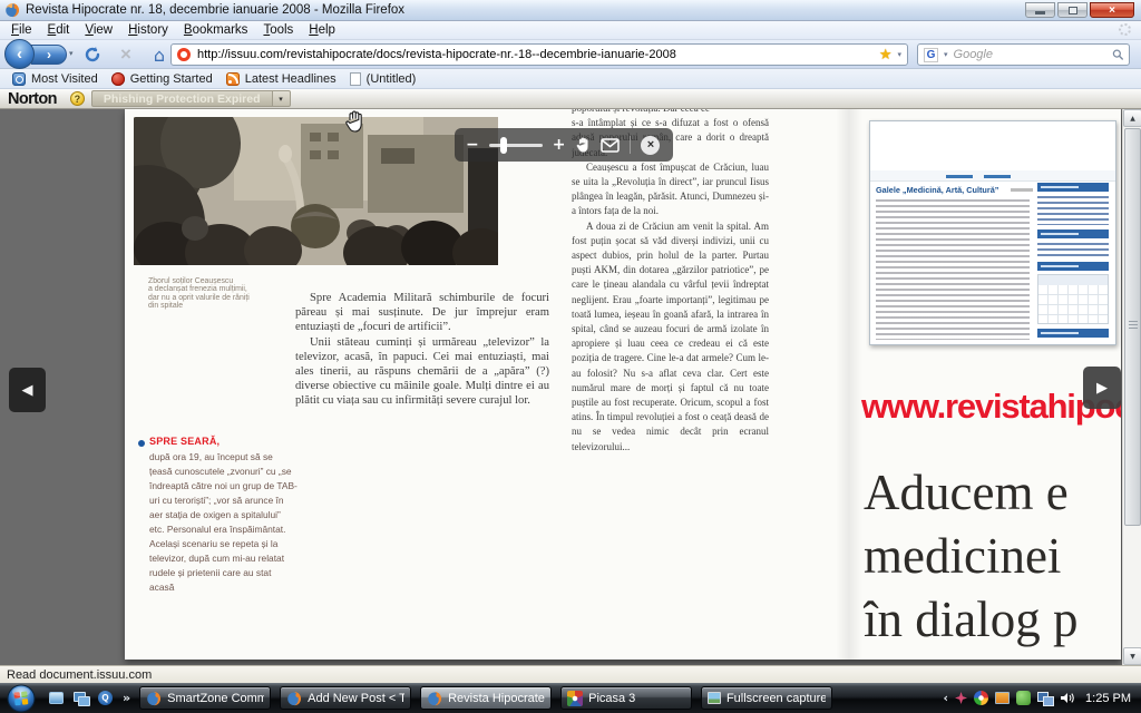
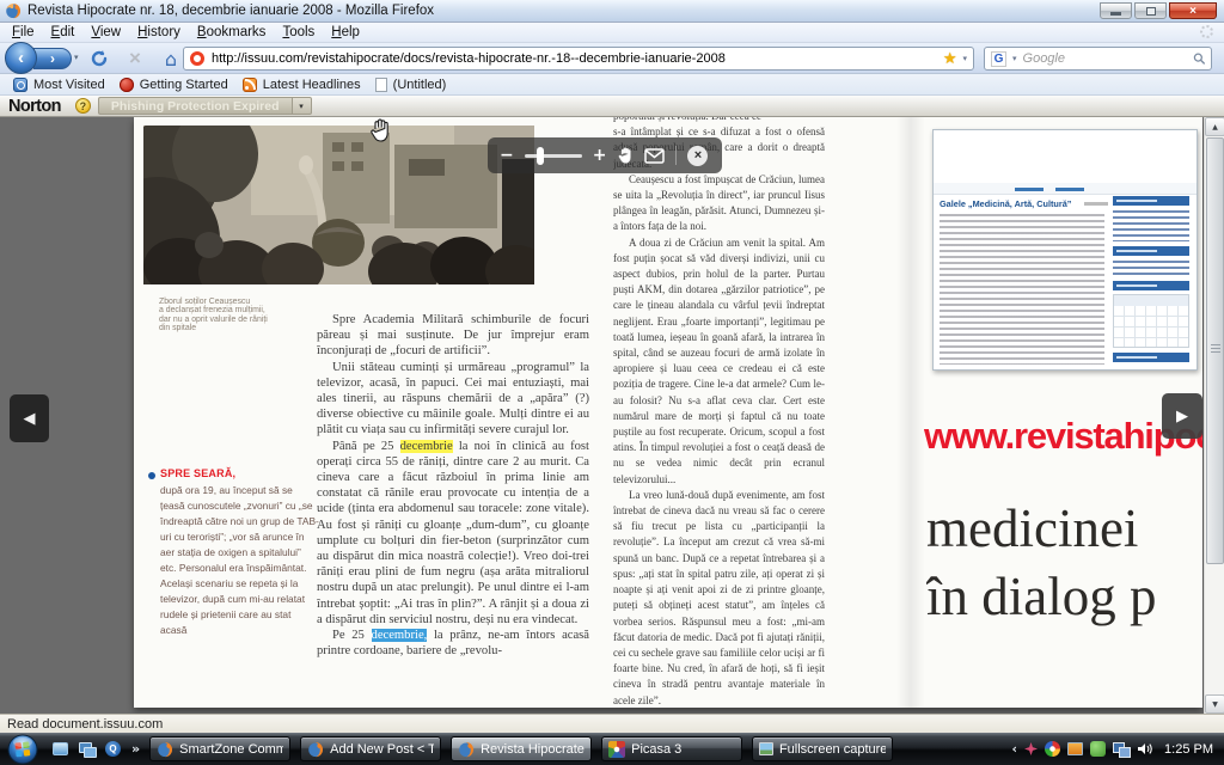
  Revista Hipocrate nr. 18, decembrie ianuarie 2008 - Mozilla Firefox
  ×
  File
  Edit
  View
  History
  Bookmarks
  Tools
  Help
  ‹
  ›
  ×
  ⌂
  http://issuu.com/revistahipocrate/docs/revista-hipocrate-nr.-18--decembrie-ianuarie-2008
  ★
  ▾
  G
  ▾
  Google
  Most Visited
  Getting Started
  Latest Headlines
  (Untitled)
  Norton
  ?
  Phishing Protection Expired
  ▾
  SPRE SEARĂ,
  după ora 19, au început să se țeasă cunoscutele „zvonuri” cu „se îndreaptă către noi un grup de TAB-uri cu teroriști”; „vor să arunce în aer stația de oxigen a spitalului” etc. Personalul era înspăimântat. Același scenariu se repeta și la televizor, după cum mi-au relatat rudele și prietenii care au stat acasă
- Spre Academia Militară schimburile de focuri păreau și mai susținute. De jur împrejur eram entuziaști de „focuri de artificii”.
+ Spre Academia Militară schimburile de focuri păreau și mai susținute. De jur împrejur eram înconjurați de „focuri de artificii”.
- Unii stăteau cuminți și urmăreau „televizor” la televizor, acasă, în papuci. Cei mai entuziaști, mai ales tinerii, au răspuns chemării de a „apăra” (?) diverse obiective cu mâinile goale. Mulți dintre ei au plătit cu viața sau cu infirmități severe curajul lor.
+ Unii stăteau cuminți și urmăreau „programul” la televizor, acasă, în papuci. Cei mai entuziaști, mai ales tinerii, au răspuns chemării de a „apăra” (?) diverse obiective cu mâinile goale. Mulți dintre ei au plătit cu viața sau cu infirmități severe curajul lor.
+ Până pe 25 decembrie la noi în clinică au fost operați circa 55 de răniți, dintre care 2 au murit. Ca cineva care a făcut războiul în prima linie am constatat că rănile erau provocate cu intenția de a ucide (ținta era abdomenul sau toracele: zone vitale). Au fost și răniți cu gloanțe „dum-dum”, cu gloanțe umplute cu bolțuri din fier-beton (surprinzător cum au dispărut din mica noastră colecție!). Vreo doi-trei răniți erau plini de fum negru (așa arăta mitraliorul nostru după un atac prelungit). Pe unul dintre ei l-am întrebat șoptit: „Ai tras în plin?”. A rânjit și a doua zi a dispărut din serviciul nostru, deși nu era vindecat.
+ Pe 25 decembrie, la prânz, ne-am întors acasă printre cordoane, bariere de „revolu-
  s-a întâmplat și ce s-a difuzat a fost o ofensă adusă poporuluiân, care a dorit o dreaptă judecată.
- Ceaușescu a fost împușcat de Crăciun, luau se uita la „Revoluția în direct”, iar pruncul Iisus plângea în leagăn, părăsit. Atunci, Dumnezeu și-a întors fața de la noi.
+ Ceaușescu a fost împușcat de Crăciun, lumea se uita la „Revoluția în direct”, iar pruncul Iisus plângea în leagăn, părăsit. Atunci, Dumnezeu și-a întors fața de la noi.
  A doua zi de Crăciun am venit la spital. Am fost puțin șocat să văd diverși indivizi, unii cu aspect dubios, prin holul de la parter. Purtau puști AKM, din dotarea „gărzilor patriotice”, pe care le țineau alandala cu vârful țevii îndreptat neglijent. Erau „foarte importanți”, legitimau pe toată lumea, ieșeau în goană afară, la intrarea în spital, când se auzeau focuri de armă izolate în apropiere și luau ceea ce credeau ei că este poziția de tragere. Cine le-a dat armele? Cum le-au folosit? Nu s-a aflat ceva clar. Cert este numărul mare de morți și faptul că nu toate puștile au fost recuperate. Oricum, scopul a fost atins. În timpul revoluției a fost o ceață deasă de nu se vedea nimic decât prin ecranul televizorului...
+ La vreo lună-două după evenimente, am fost întrebat de cineva dacă nu vreau să fac o cerere să fiu trecut pe lista cu „participanții la revoluție”. La început am crezut că vrea să-mi spună un banc. După ce a repetat întrebarea și a spus: „ați stat în spital patru zile, ați operat zi și noapte și ați venit apoi zi de zi printre gloanțe, puteți să obțineți acest statut”, am înțeles că vorbea serios. Răspunsul meu a fost: „mi-am făcut datoria de medic. Dacă pot fi ajutați răniții, cei cu sechele grave sau familiile celor uciși ar fi foarte bine. Nu cred, în afară de hoți, să fi ieșit cineva în stradă pentru avantaje materiale în acele zile”.
  Galele „Medicină, Artă, Cultură”
  www.revistahi
- Aducem e
  medicinei
  în dialog p
  −
  +
  ×
  ◀
  ▶
  Read document.issuu.com
  Q
  »
  SmartZone Comm
  Add New Post < T
  Revista Hipocrate
  Picasa 3
  Fullscreen capture
  ‹
  1:25 PM
